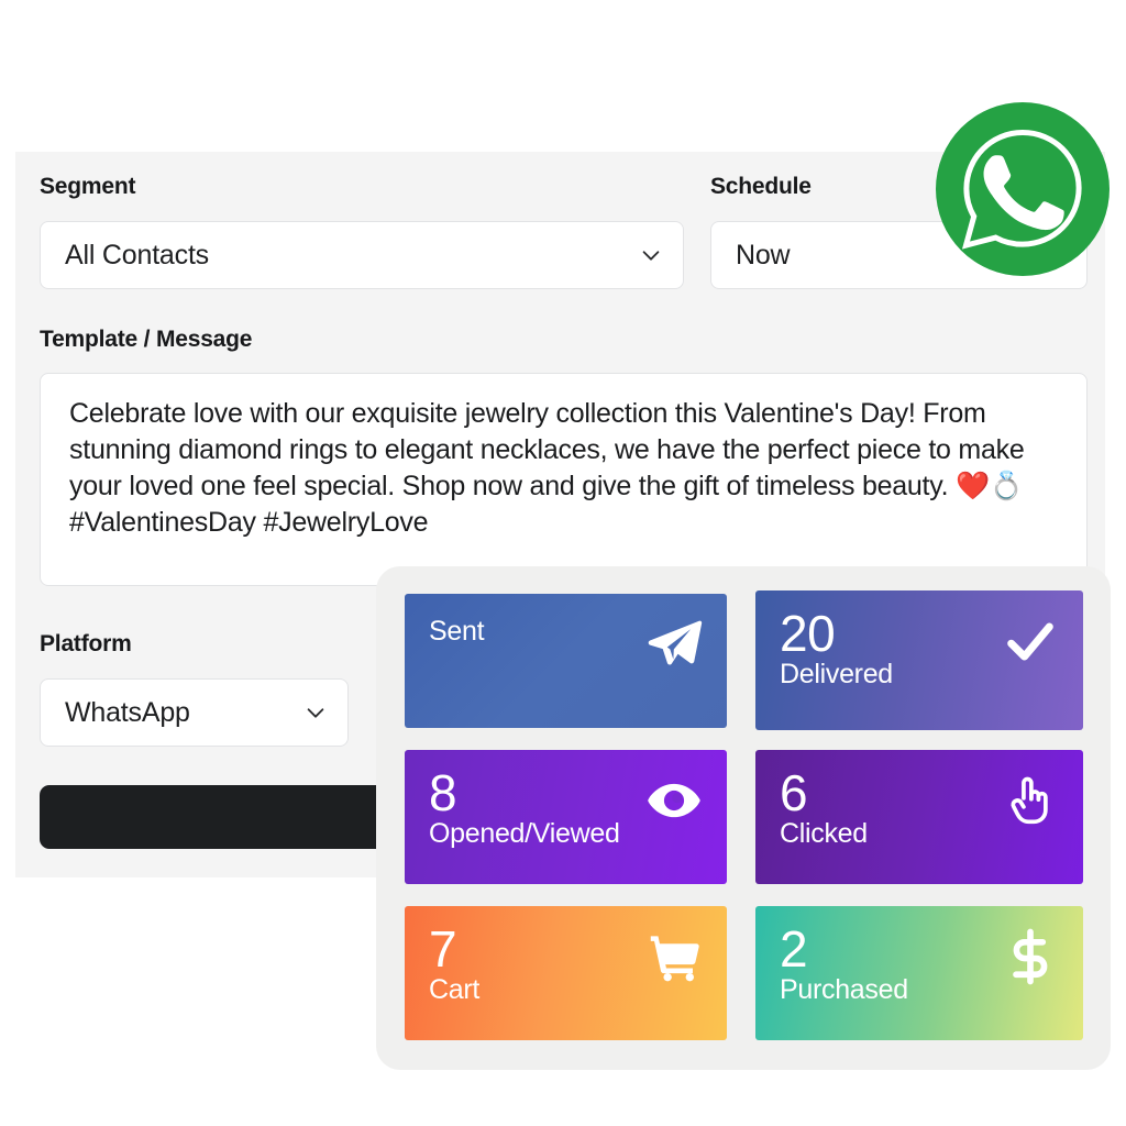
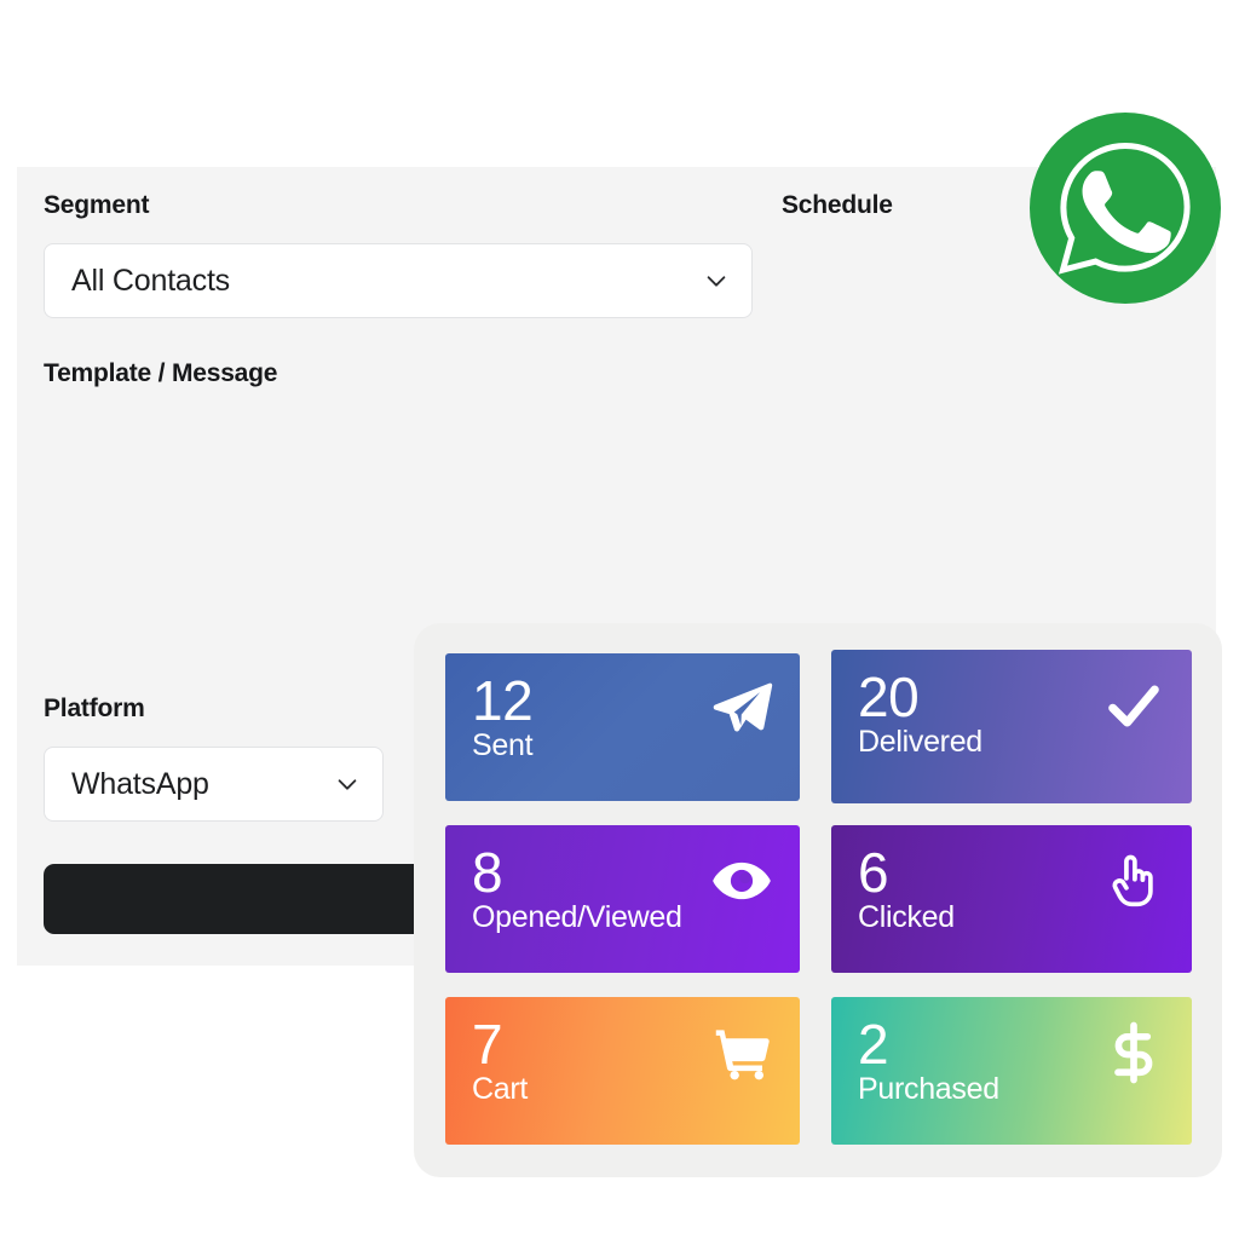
  Segment
  All Contacts
  Schedule
- Now
  Template / Message
- Celebrate love with our exquisite jewelry collection this Valentine's Day! From stunning diamond rings to elegant necklaces, we have the perfect piece to make your loved one feel special. Shop now and give the gift of timeless beauty. ❤️💍 #ValentinesDay #JewelryLove
  Platform
  WhatsApp
+ 12
  Sent
  20
  Delivered
  8
  Opened/Viewed
  6
  Clicked
  7
  Cart
  2
  Purchased
